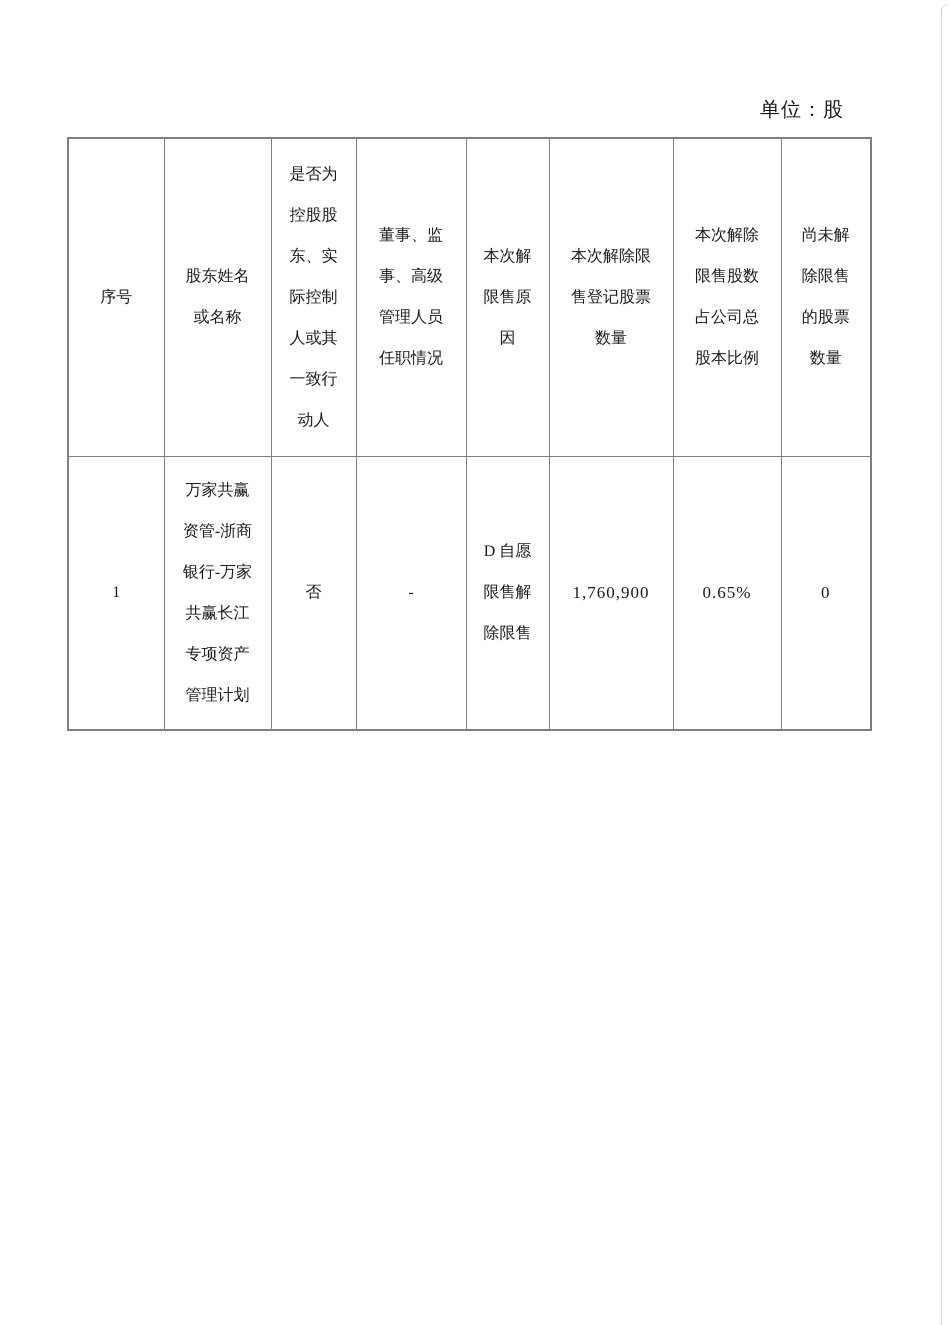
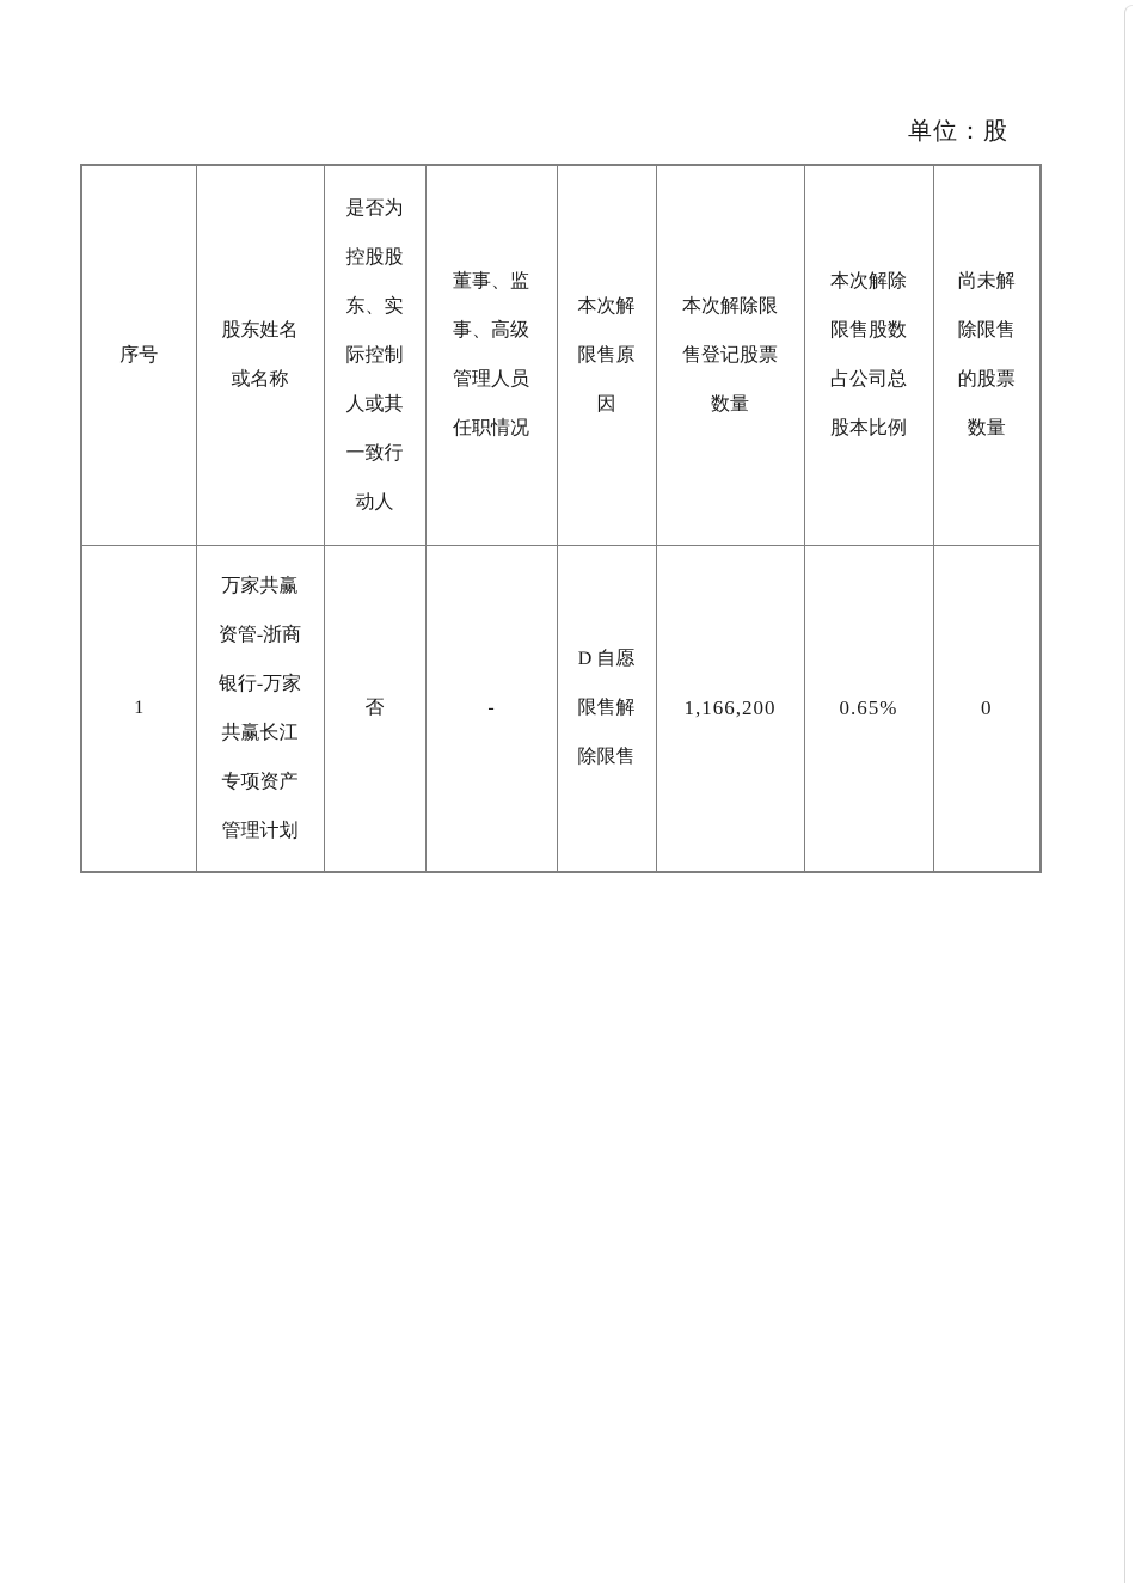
  单位：股
  序号	股东姓名 或名称	是否为 控股股 东、实 际控制 人或其 一致行 动人	董事、监 事、高级 管理人员 任职情况	本次解 限售原 因	本次解除限 售登记股票 数量	本次解除 限售股数 占公司总 股本比例	尚未解 除限售 的股票 数量
- 1	万家共赢 资管-浙商 银行-万家 共赢长江 专项资产 管理计划	否	-	D 自愿 限售解 除限售	1,760,900	0.65%	0
+ 1	万家共赢 资管-浙商 银行-万家 共赢长江 专项资产 管理计划	否	-	D 自愿 限售解 除限售	1,166,200	0.65%	0
